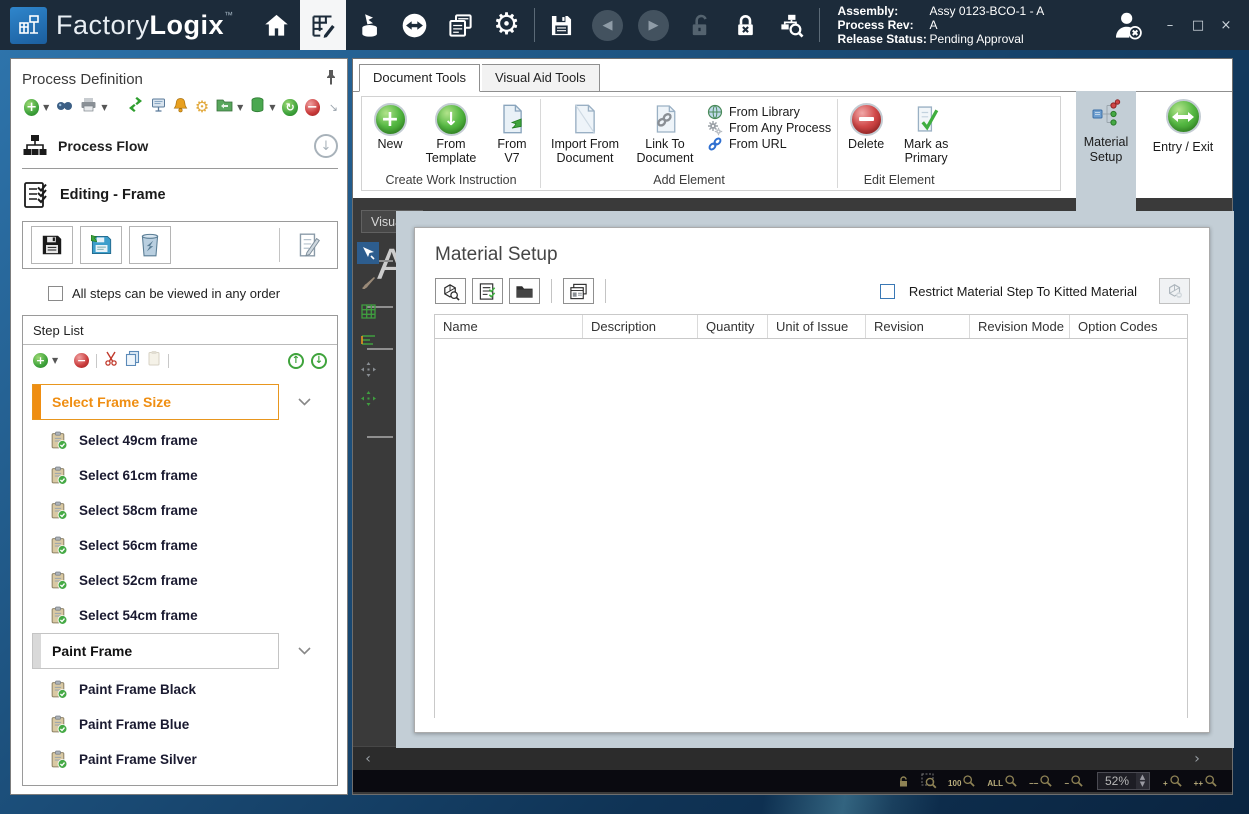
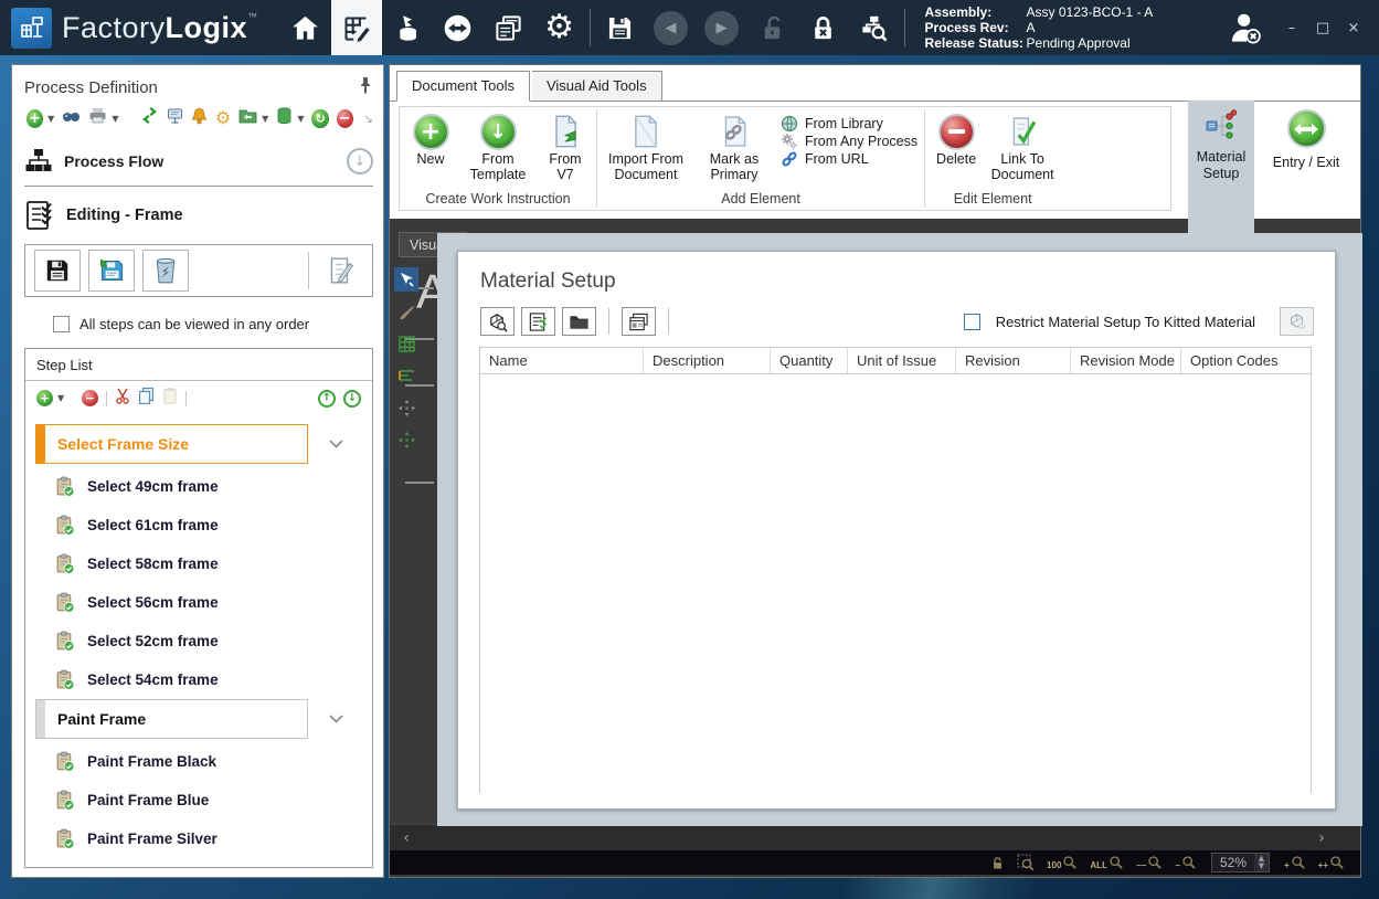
  FactoryLogix™
  ⚙
  ◀
  ▶
  Assembly:
  Assy 0123-BCO-1 - A
  Process Rev:
  A
  Release Status:
  Pending Approval
  –
  □
  ×
  Process Definition
  +
  ▼
  ▼
  ⚙
  ▼
  ▼
  ↻
  −
  ↘
  Process Flow
  ↓
  Editing - Frame
  All steps can be viewed in any order
  Step List
  +
  ▼
  −
  ↑
  ↓
  Select Frame Size
  Select 49cm frame
  Select 61cm frame
  Select 58cm frame
  Select 56cm frame
  Select 52cm frame
  Select 54cm frame
  Paint Frame
  Paint Frame Black
  Paint Frame Blue
  Paint Frame Silver
  Document Tools
  Visual Aid Tools
  +
  New
  ↓
  From Template
  From V7
  Create Work Instruction
  Import From Document
- Link To Document
+ Mark as Primary
  From Library
  From Any Process
  From URL
  Add Element
  Delete
- Mark as Primary
+ Link To Document
  Edit Element
  Material Setup
  Entry / Exit
  Visu
  ‹
  ›
  100
  ALL
  −−
  −
  52%
  ▲
  ▼
  +
  ++
  Material Setup
- Restrict Material Step To Kitted Material
+ Restrict Material Setup To Kitted Material
  Name
  Description
  Quantity
  Unit of Issue
  Revision
  Revision Mode
  Option Codes
